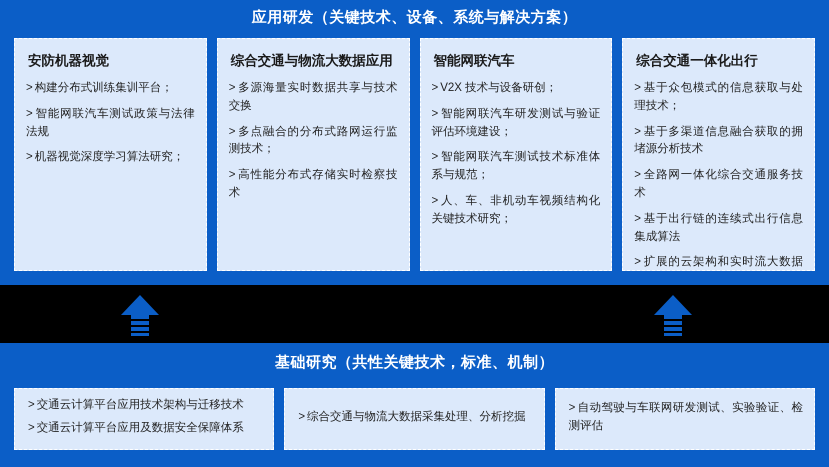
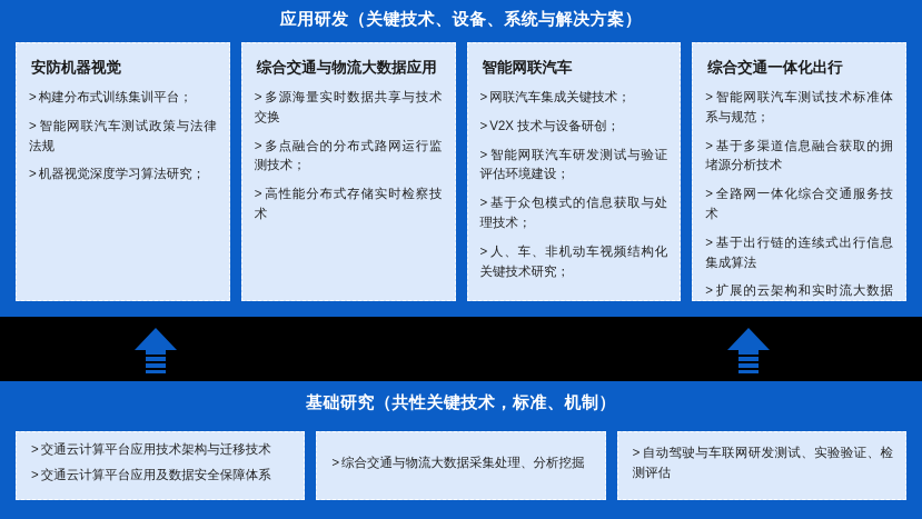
  应用研发（关键技术、设备、系统与解决方案）
  安防机器视觉
  > 构建分布式训练集训平台；
  > 智能网联汽车测试政策与法律法规
  > 机器视觉深度学习算法研究；
  综合交通与物流大数据应用
  > 多源海量实时数据共享与技术交换
  > 多点融合的分布式路网运行监测技术；
  > 高性能分布式存储实时检察技术
  智能网联汽车
+ > 网联汽车集成关键技术；
  > V2X 技术与设备研创；
  > 智能网联汽车研发测试与验证评估环境建设；
- > 智能网联汽车测试技术标准体系与规范；
+ > 基于众包模式的信息获取与处理技术；
  > 人、车、非机动车视频结构化关键技术研究；
  综合交通一体化出行
- > 基于众包模式的信息获取与处理技术；
+ > 智能网联汽车测试技术标准体系与规范；
  > 基于多渠道信息融合获取的拥堵源分析技术
  > 全路网一体化综合交通服务技术
  > 基于出行链的连续式出行信息集成算法
  > 扩展的云架构和实时流大数据
  基础研究（共性关键技术，标准、机制）
  > 交通云计算平台应用技术架构与迁移技术
  > 交通云计算平台应用及数据安全保障体系
  > 综合交通与物流大数据采集处理、分析挖掘
  > 自动驾驶与车联网研发测试、实验验证、检测评估
